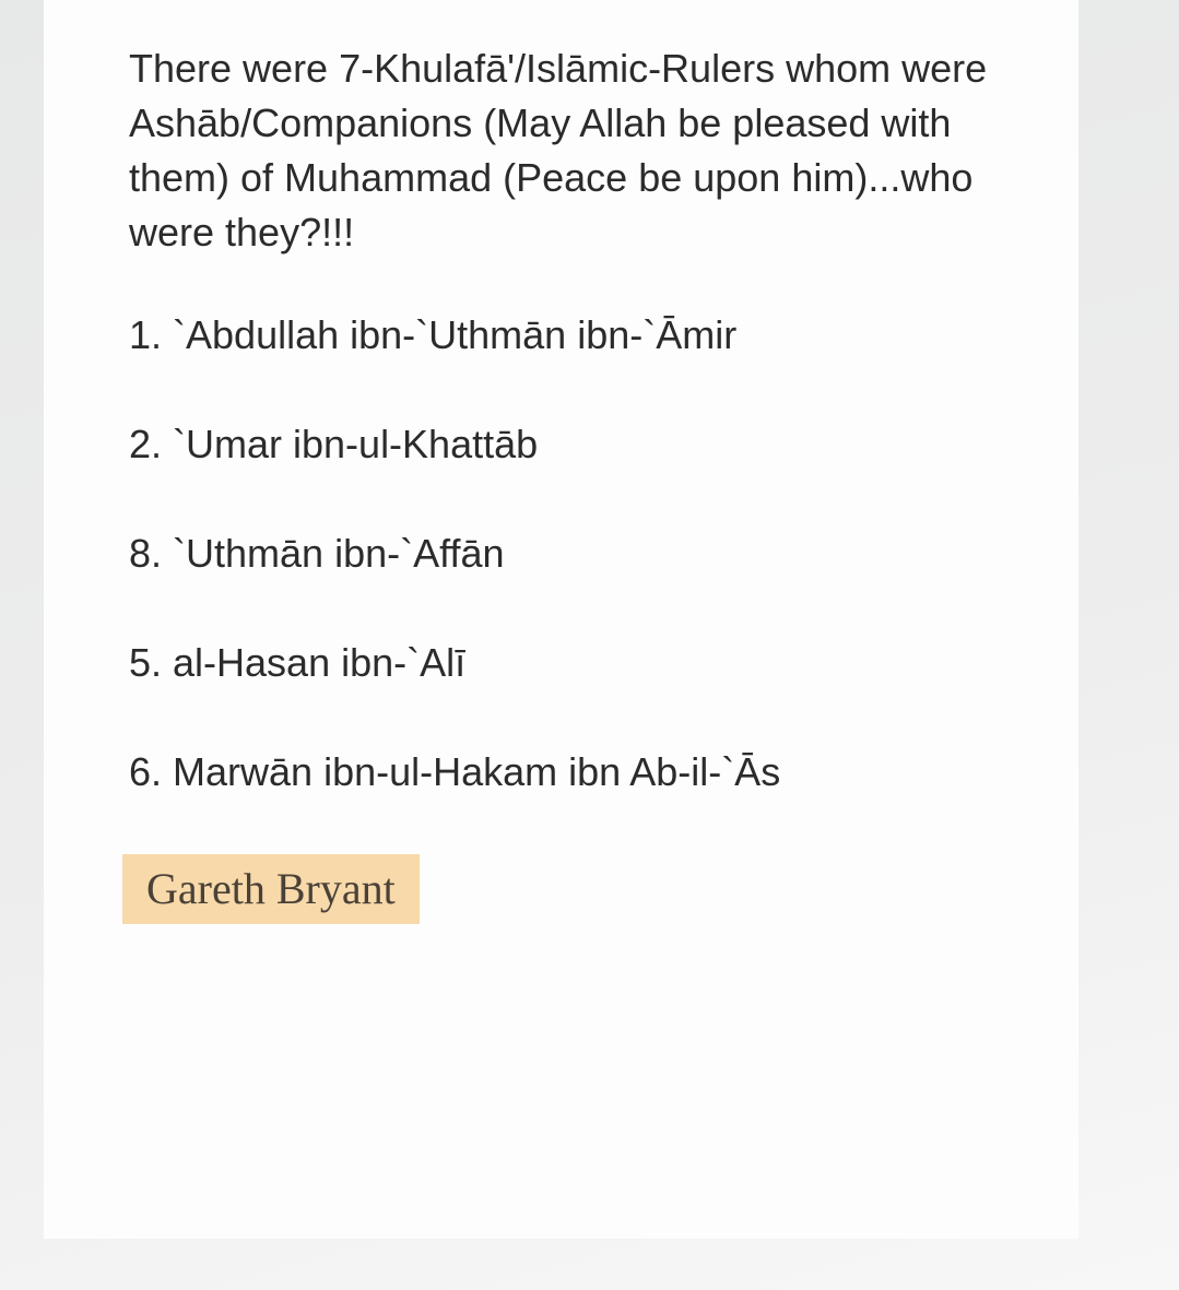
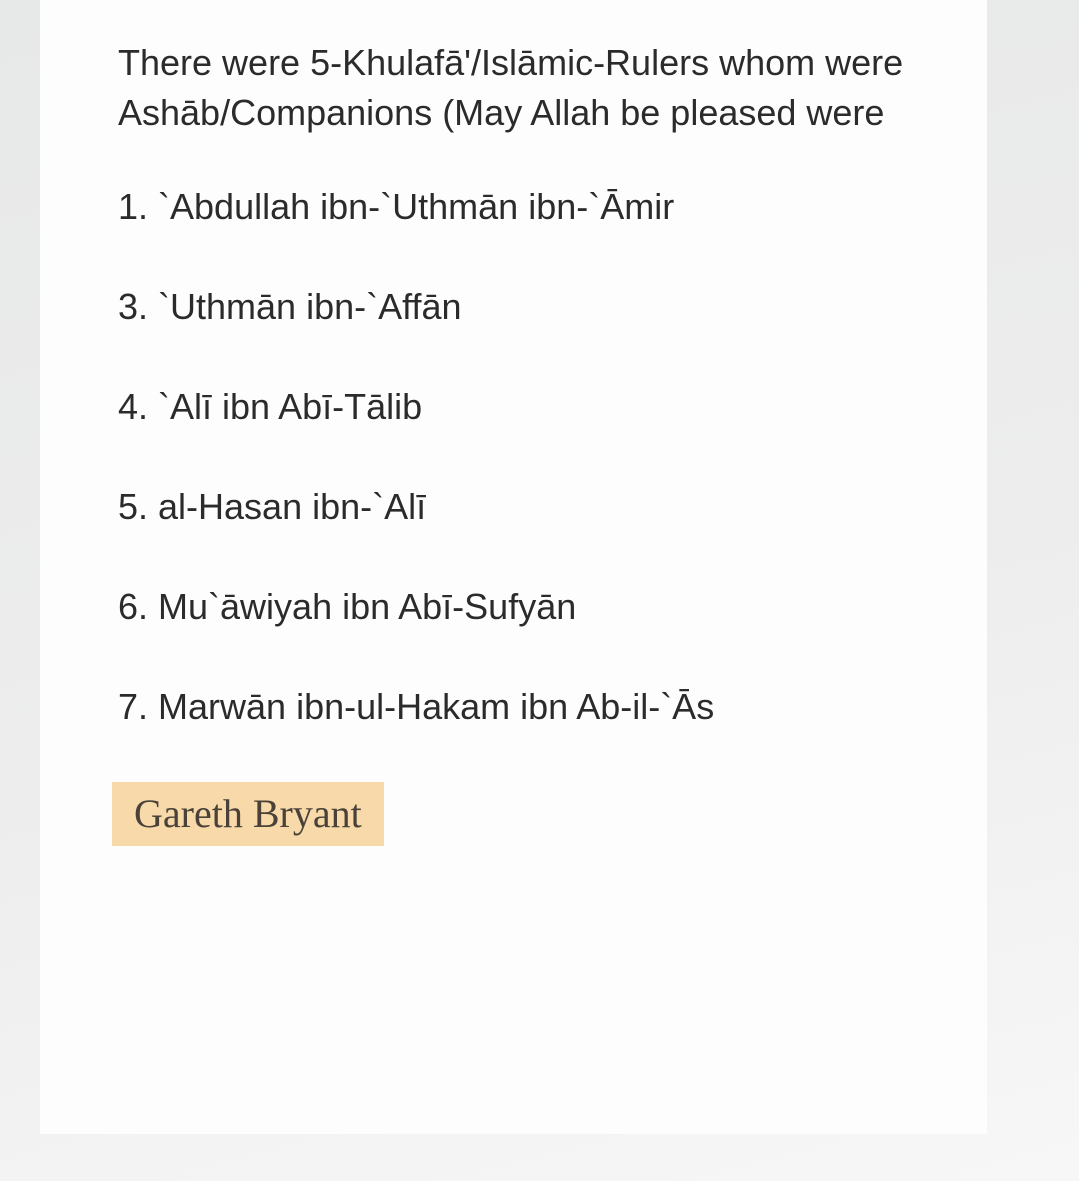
- There were 7-Khulafā'/Islāmic-Rulers whom were
+ There were 5-Khulafā'/Islāmic-Rulers whom were
- Ashāb/Companions (May Allah be pleased with
+ Ashāb/Companions (May Allah be pleased were
- them) of Muhammad (Peace be upon him)...who
- were they?!!!
  1. `Abdullah ibn-`Uthmān ibn-`Āmir
- 2. `Umar ibn-ul-Khattāb
- 8. `Uthmān ibn-`Affān
+ 3. `Uthmān ibn-`Affān
+ 4. `Alī ibn Abī-Tālib
  5. al-Hasan ibn-`Alī
+ 6. Mu`āwiyah ibn Abī-Sufyān
- 6. Marwān ibn-ul-Hakam ibn Ab-il-`Ās
+ 7. Marwān ibn-ul-Hakam ibn Ab-il-`Ās
  Gareth Bryant
